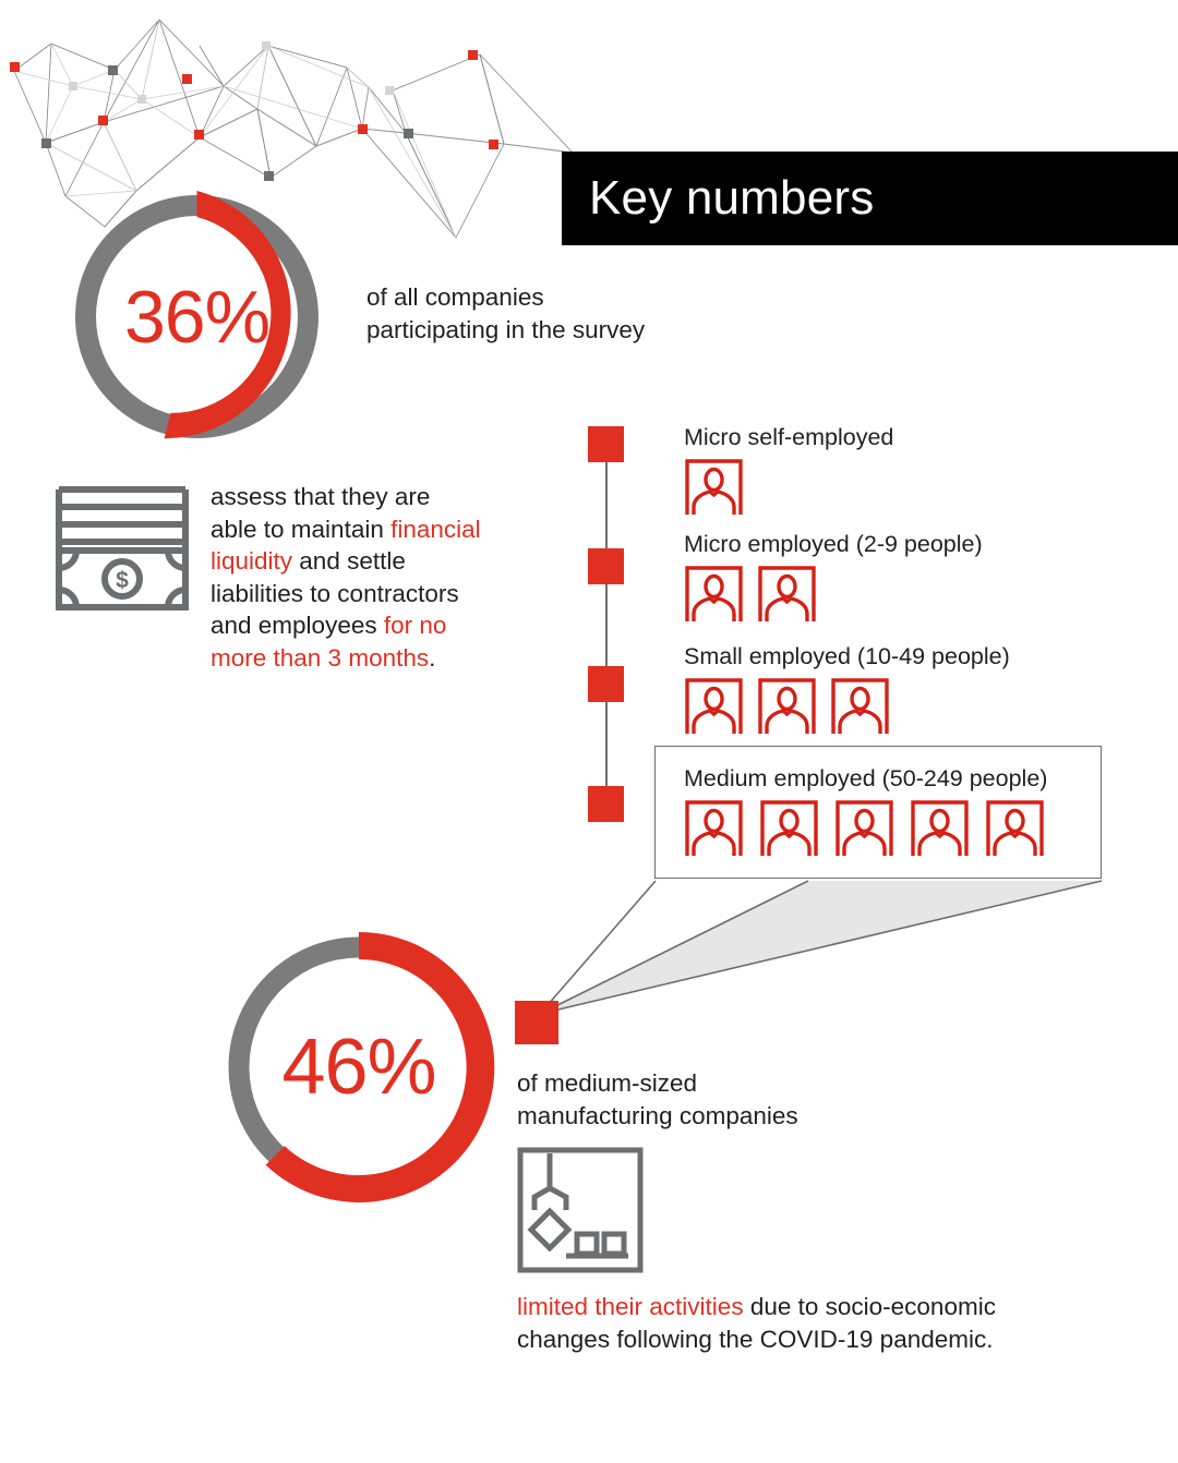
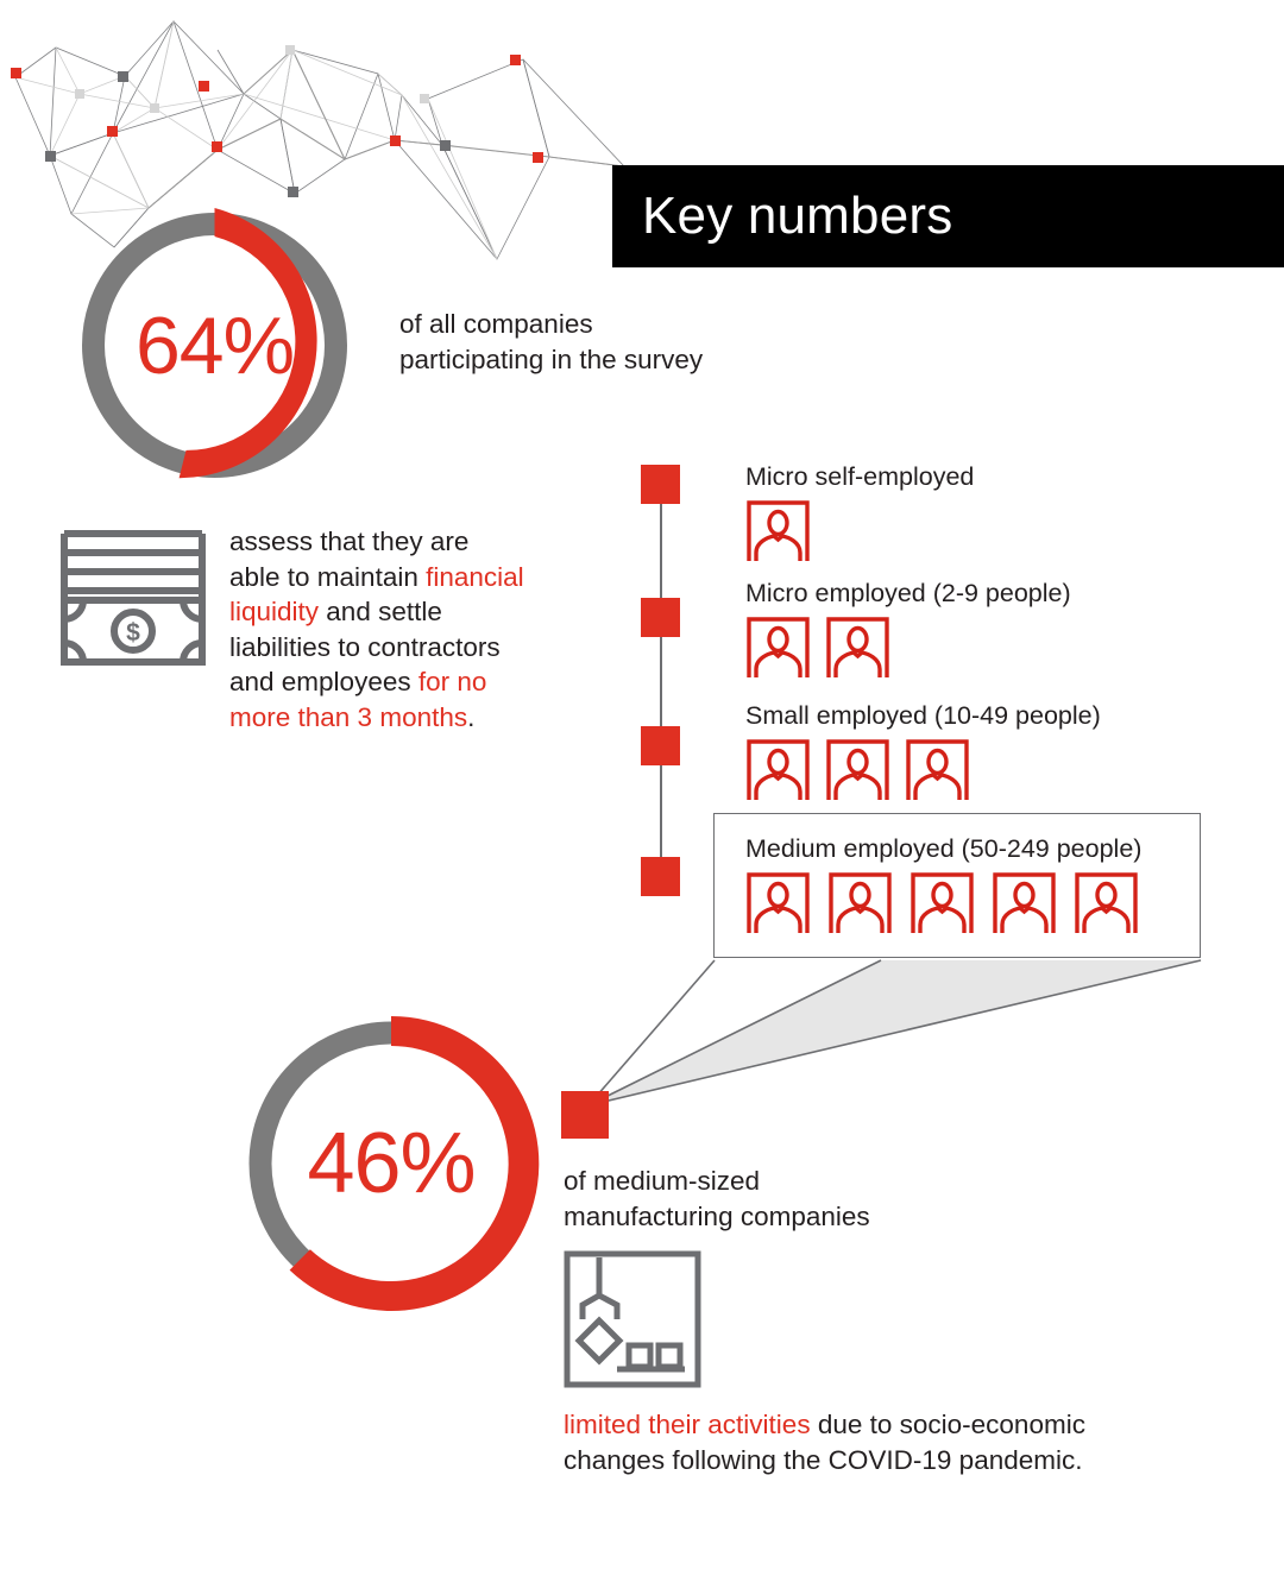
  Key numbers
- 36%
+ 64%
  of all companies
  participating in the survey
  $
  assess that they are able to maintain financial liquidity and settle liabilities to contractors and employees for no more than 3 months.
  Micro self-employed
  Micro employed (2-9 people)
  Small employed (10-49 people)
  Medium employed (50-249 people)
  46%
  of medium-sized
  manufacturing companies
  limited their activities due to socio-economic changes following the COVID-19 pandemic.
